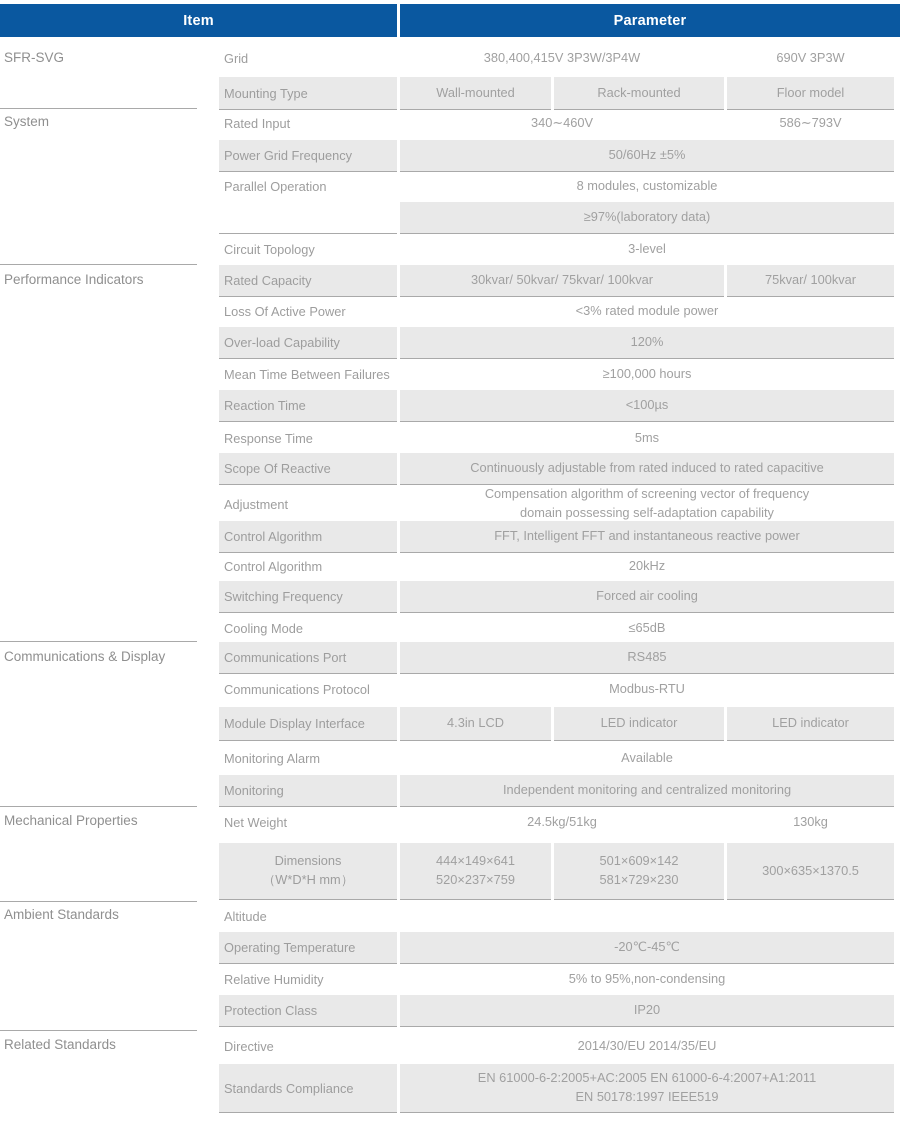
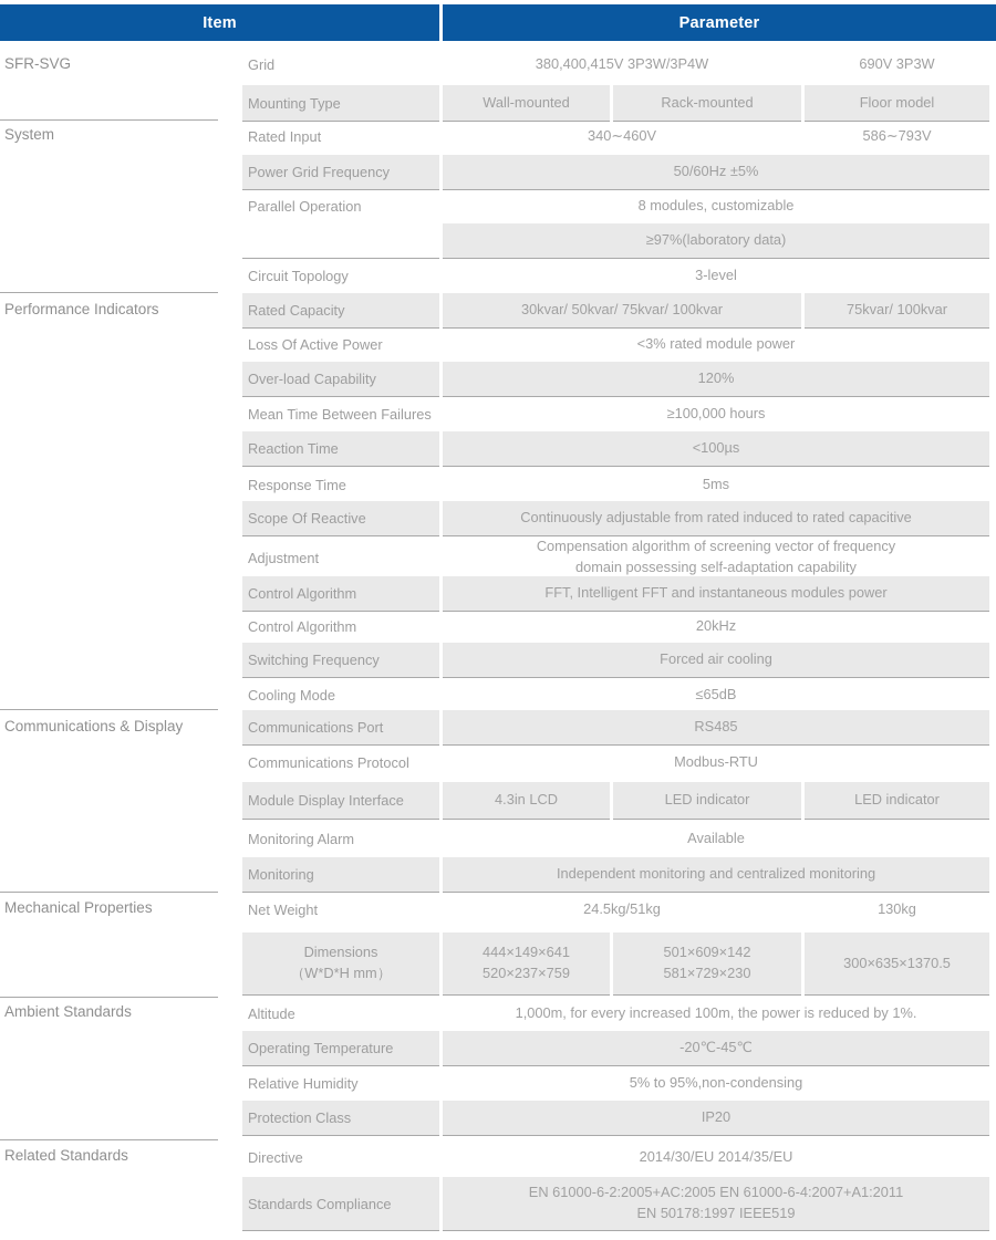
  Item
  Parameter
  Grid
  380,400,415V 3P3W/3P4W
  690V 3P3W
  Mounting Type
  Wall-mounted
  Rack-mounted
  Floor model
  Rated Input
  340∼460V
  586∼793V
  Power Grid Frequency
  50/60Hz ±5%
  Parallel Operation
  8 modules, customizable
  ≥97%(laboratory data)
  Circuit Topology
  3-level
  Rated Capacity
  30kvar/ 50kvar/ 75kvar/ 100kvar
  75kvar/ 100kvar
  Loss Of Active Power
  <3% rated module power
  Over-load Capability
  120%
  Mean Time Between Failures
  ≥100,000 hours
  Reaction Time
  <100µs
  Response Time
  5ms
  Scope Of Reactive
  Continuously adjustable from rated induced to rated capacitive
  Adjustment
  Compensation algorithm of screening vector of frequency
  domain possessing self-adaptation capability
  Control Algorithm
- FFT, Intelligent FFT and instantaneous reactive power
+ FFT, Intelligent FFT and instantaneous modules power
  Control Algorithm
  20kHz
  Switching Frequency
  Forced air cooling
  Cooling Mode
  ≤65dB
  Communications Port
  RS485
  Communications Protocol
  Modbus-RTU
  Module Display Interface
  4.3in LCD
  LED indicator
  LED indicator
  Monitoring Alarm
  Available
  Monitoring
  Independent monitoring and centralized monitoring
  Net Weight
  24.5kg/51kg
  130kg
  Dimensions
  （W*D*H mm）
  444×149×641
  520×237×759
  501×609×142
  581×729×230
  300×635×1370.5
  Altitude
+ 1,000m, for every increased 100m, the power is reduced by 1%.
  Operating Temperature
  -20℃-45℃
  Relative Humidity
  5% to 95%,non-condensing
  Protection Class
  IP20
  Directive
  2014/30/EU 2014/35/EU
  Standards Compliance
  EN 61000-6-2:2005+AC:2005 EN 61000-6-4:2007+A1:2011
  EN 50178:1997 IEEE519
  SFR-SVG
  System
  Performance Indicators
  Communications & Display
  Mechanical Properties
  Ambient Standards
  Related Standards
